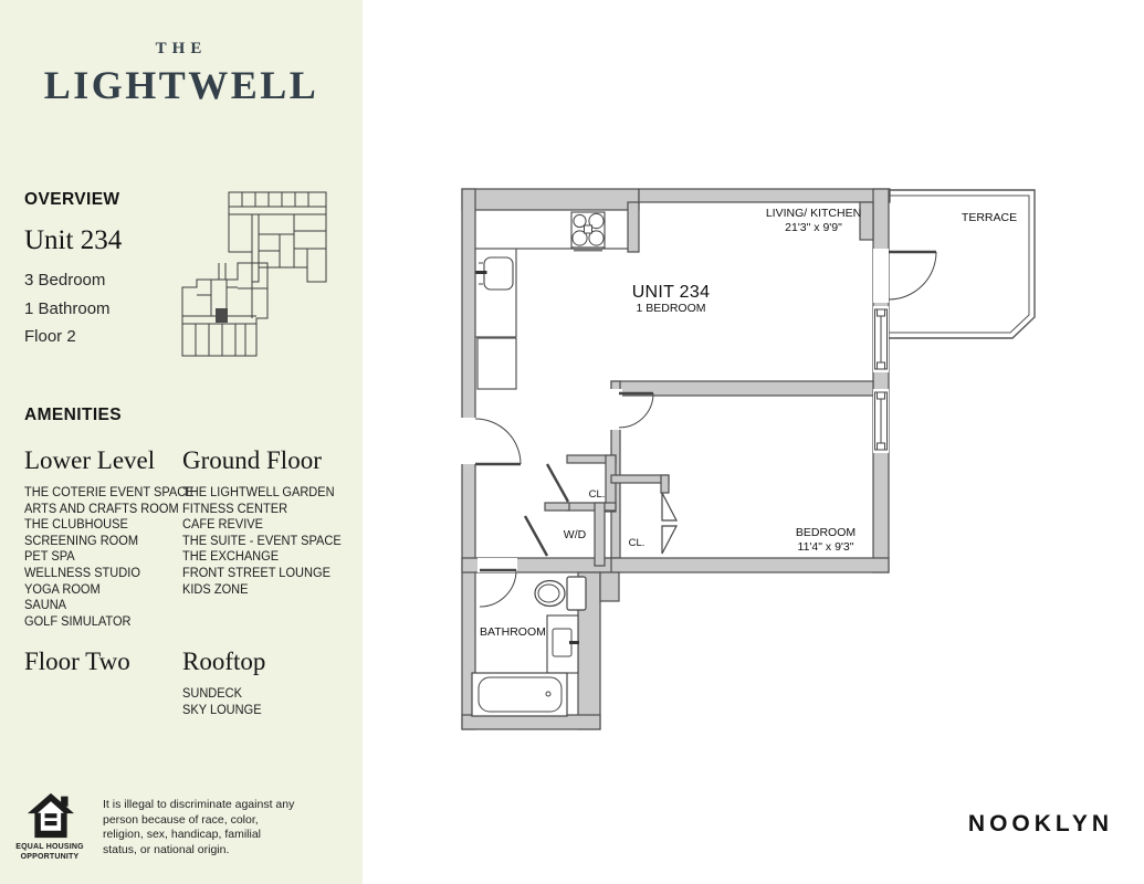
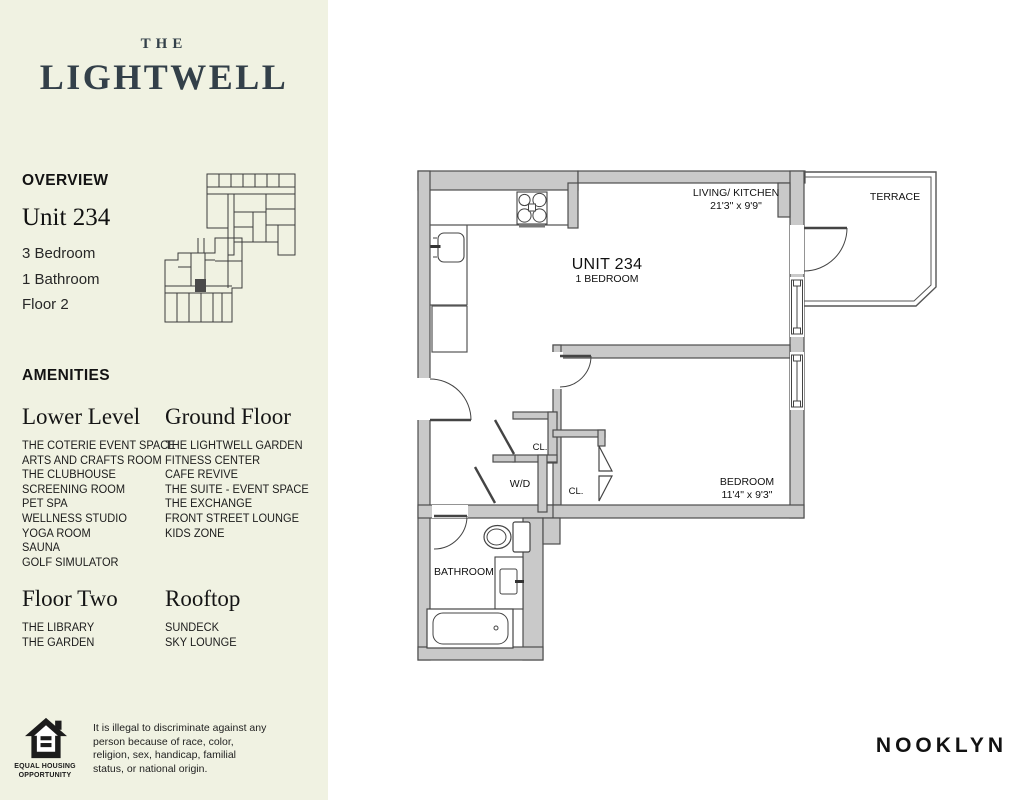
  THE
  LIGHTWELL
  OVERVIEW
  Unit 234
  3 Bedroom
  1 Bathroom
  Floor 2
  AMENITIES
  Lower Level
  THE COTERIE EVENT SPA
  ARTS AND CRAFTS ROOM
  THE CLUBHOUSE
  SCREENING ROOM
  PET SPA
  WELLNESS STUDIO
  YOGA ROOM
  SAUNA
  GOLF SIMULATOR
  Ground Floor
  THE LIGHTWELL GARDEN
  FITNESS CENTER
  CAFE REVIVE
  THE SUITE - EVENT SPACE
  THE EXCHANGE
  FRONT STREET LOUNGE
  KIDS ZONE
  Floor Two
+ THE LIBRARY
+ THE GARDEN
  Rooftop
  SUNDECK
  SKY LOUNGE
  It is illegal to discriminate against any person because of race, color, religion, sex, handicap, familial status, or national origin.
  LIVING/ KITCHEN
  21'3" x 9'9"
  TERRACE
  UNIT 234
  1 BEDROOM
  BEDROOM
  11'4" x 9'3"
  BATHROOM
  W/D
  CL.
  CL.
  NOOKLYN
